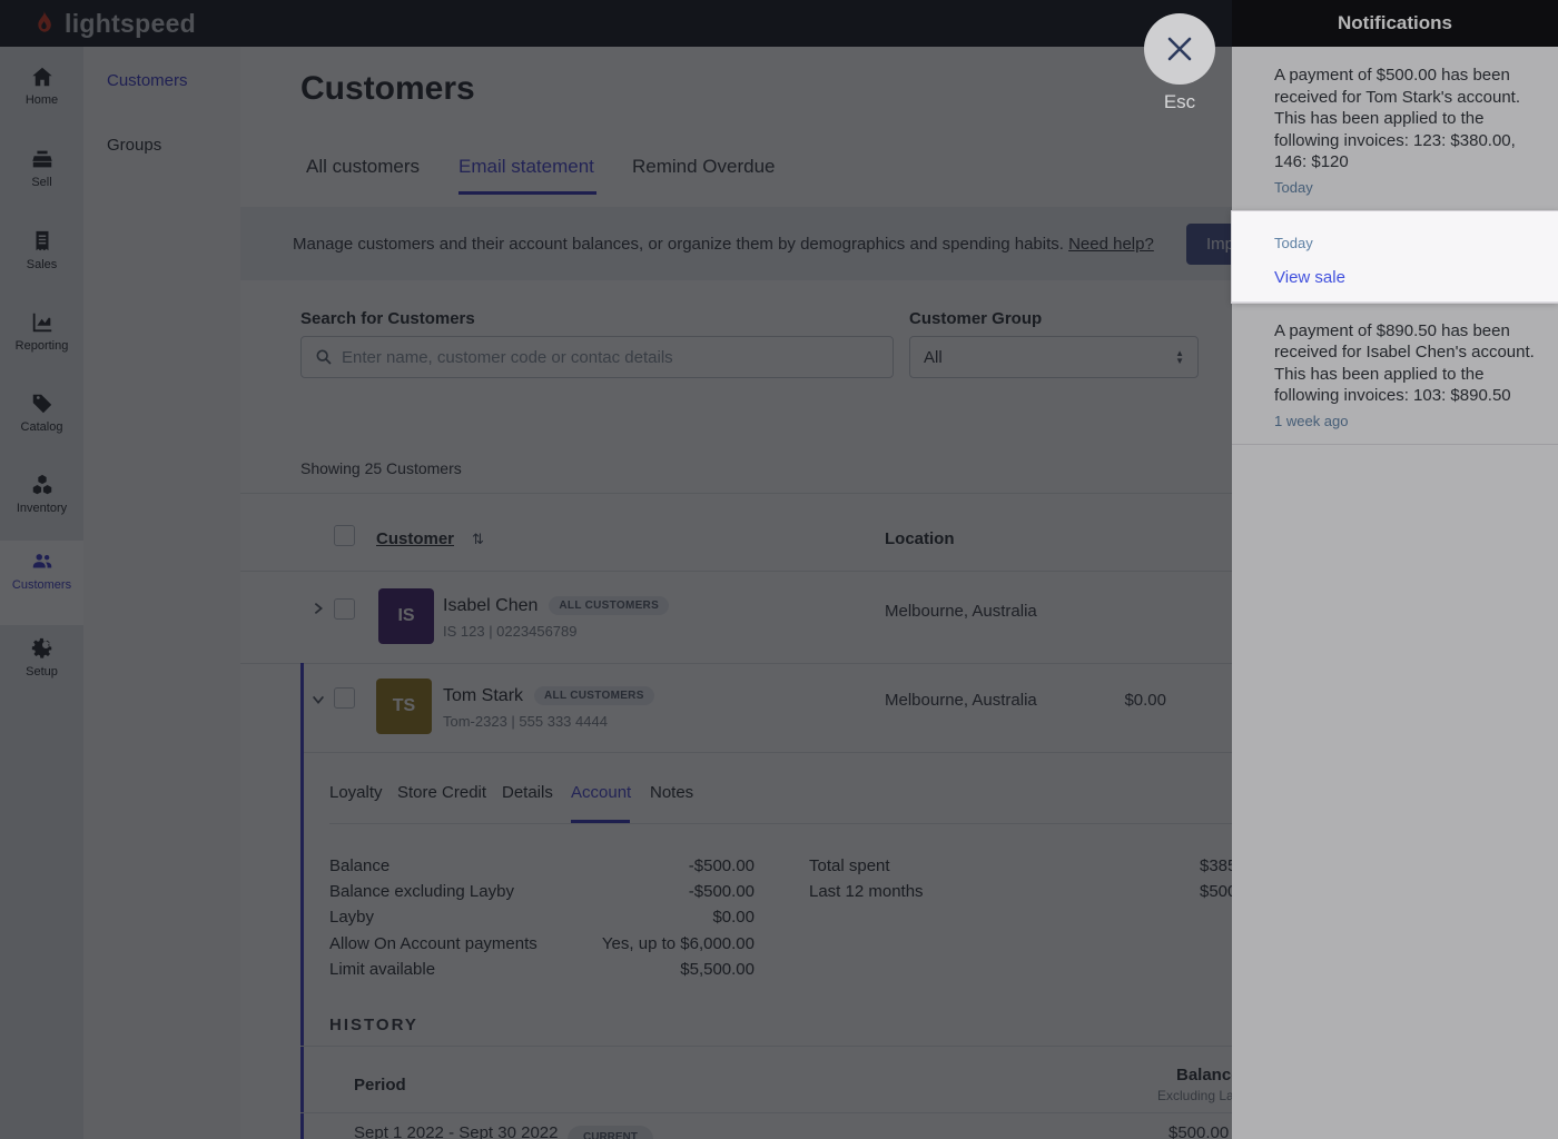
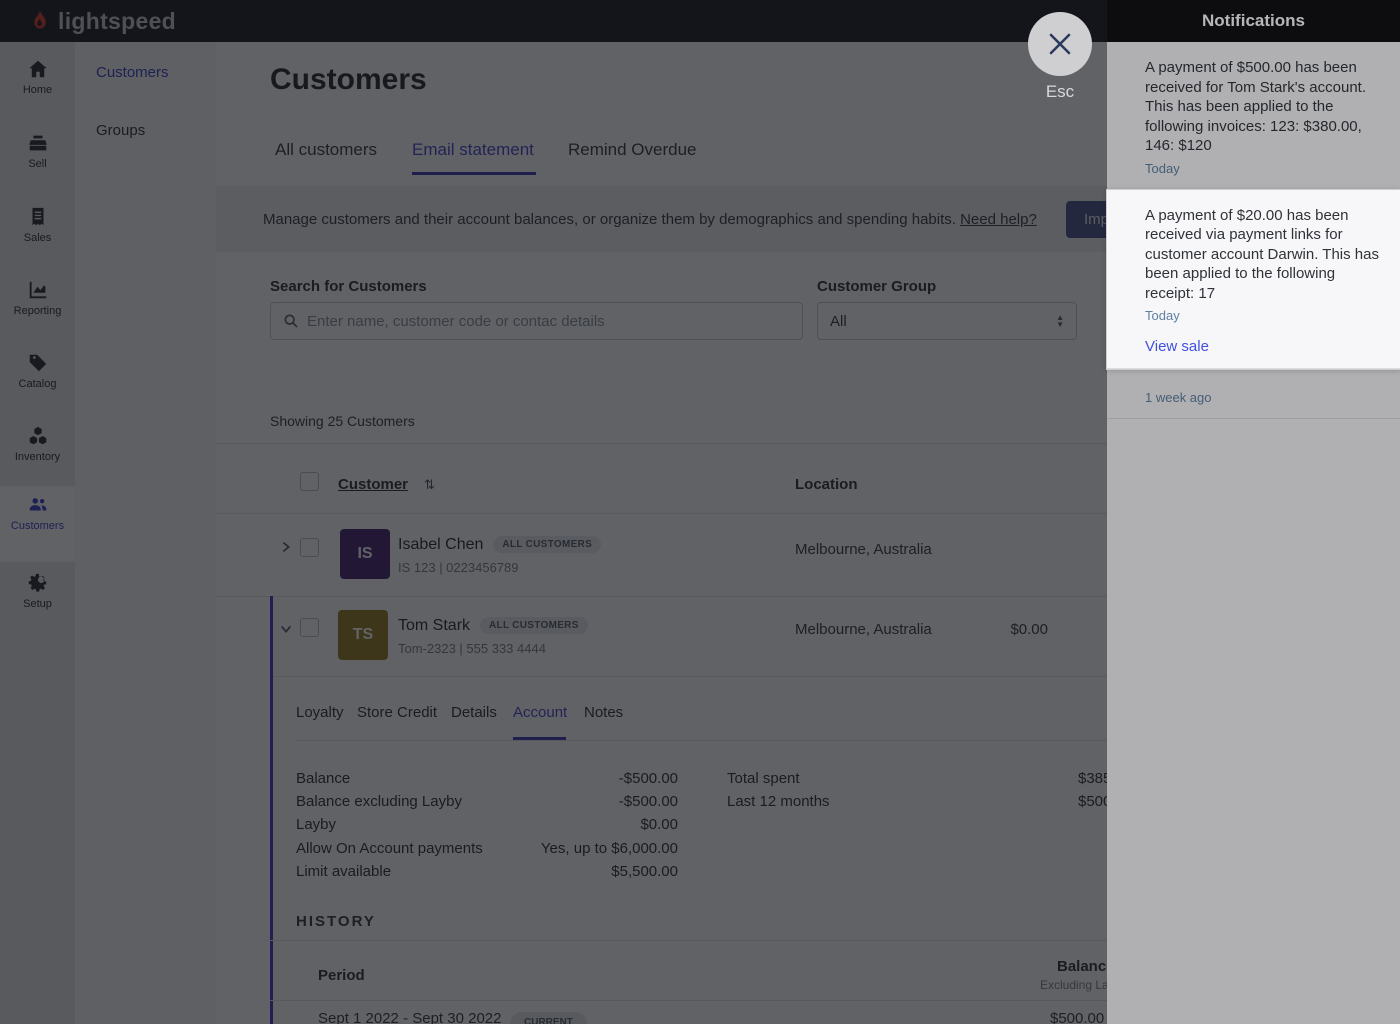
  lightspeed
  Home
  Sell
  Sales
  Reporting
  Catalog
  Inventory
  Customers
  Setup
  Customers
  Groups
  Customers
  All customers
  Email statement
  Remind Overdue
  Manage customers and their account balances, or organize them by demographics and spending habits. Need help?
  Search for Customers
  Enter name, customer code or contac details
  Customer Group
  All
  ▲
  ▼
  Showing 25 Customers
  Customer
  ⇅
  Location
  IS
  Isabel Chen ALL CUSTOMERS
  IS 123 | 0223456789
  Melbourne, Australia
  TS
  Tom Stark ALL CUSTOMERS
  Tom-2323 | 555 333 4444
  Melbourne, Australia
  $0.00
  Loyalty
  Store Credit
  Details
  Account
  Notes
  Balance
  -$500.00
  Balance excluding Layby
  -$500.00
  Layby
  $0.00
  Allow On Account payments
  Yes, up to $6,000.00
  Limit available
  $5,500.00
  Total spent
  Last 12 months
  HISTORY
  Period
  Balanc
  Excluding La
  Sept 1 2022 - Sept 30 2022
  CURRENT
  $500.00
  Notifications
  A payment of $500.00 has been received for Tom Stark's account. This has been applied to the following invoices: 123: $380.00, 146: $120
  Today
+ A payment of $20.00 has been received via payment links for customer account Darwin. This has been applied to the following receipt: 17
  Today
  View sale
- A payment of $890.50 has been received for Isabel Chen's account. This has been applied to the following invoices: 103: $890.50
  1 week ago
  Esc
